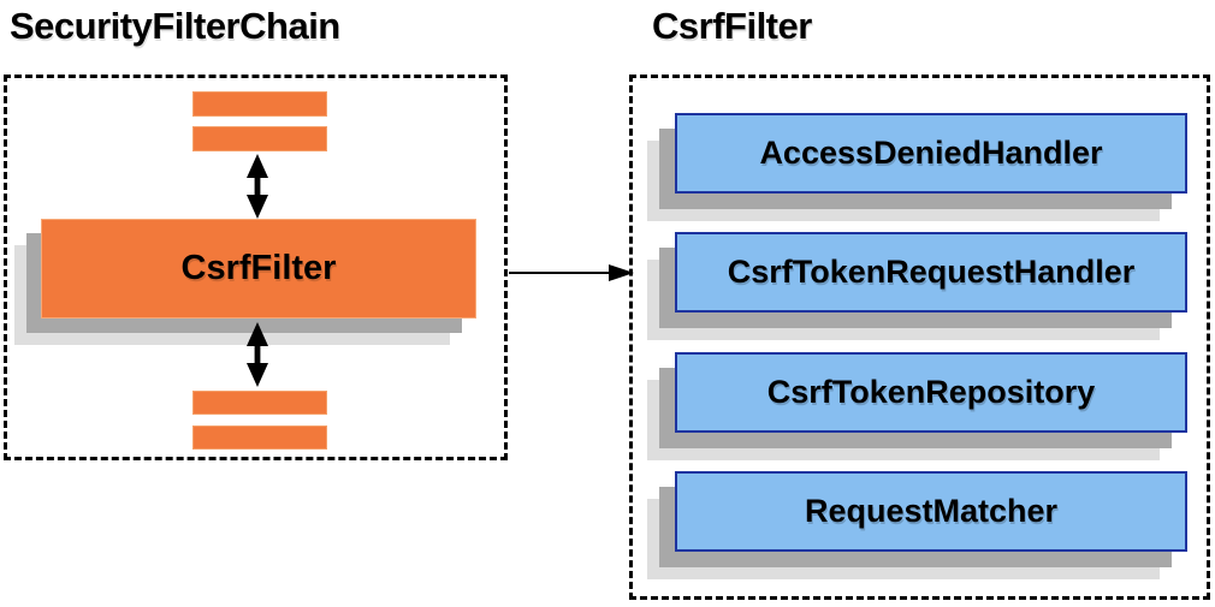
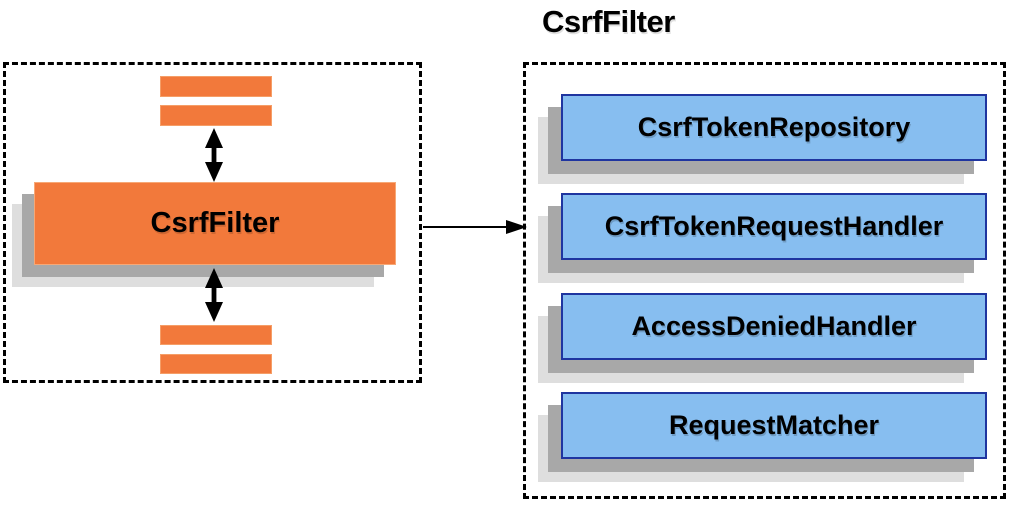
- SecurityFilterChain
  CsrfFilter
  CsrfFilter
- AccessDeniedHandler
+ CsrfTokenRepository
  CsrfTokenRequestHandler
- CsrfTokenRepository
+ AccessDeniedHandler
  RequestMatcher
